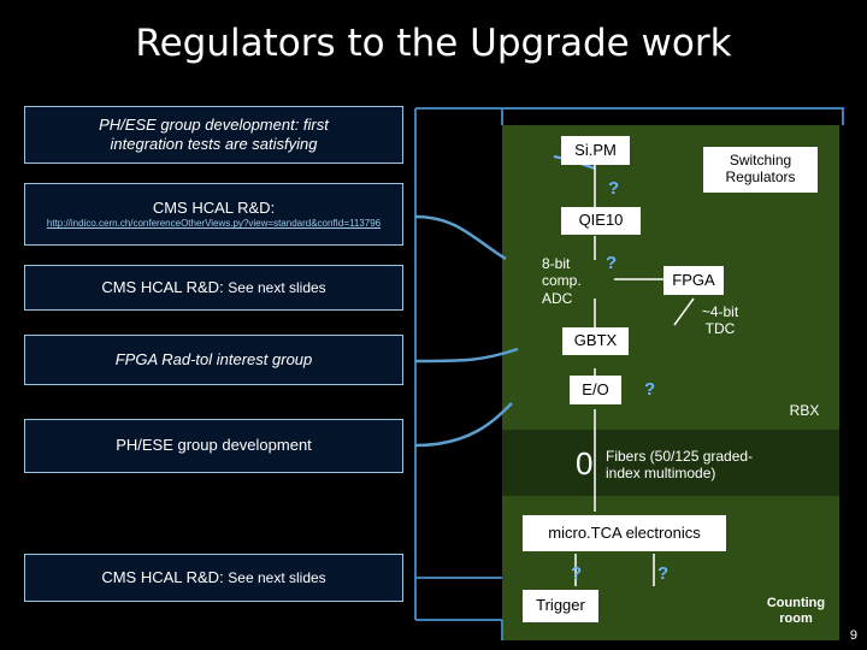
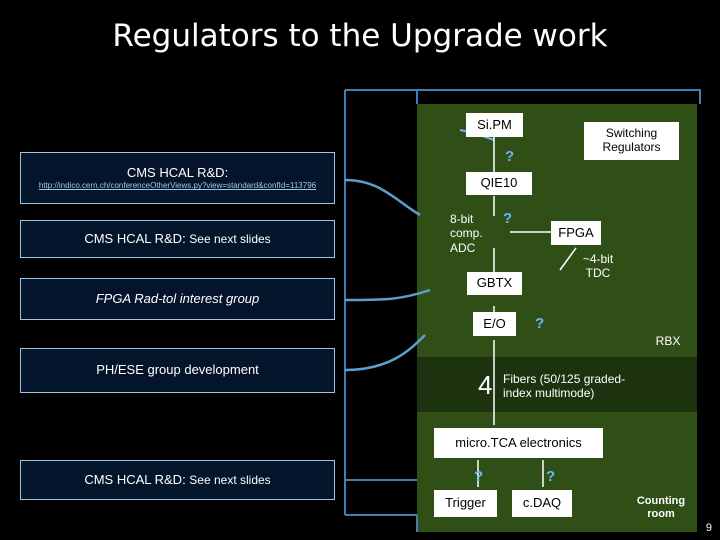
  Regulators to the Upgrade work
- PH/ESE group development: first
- integration tests are satisfying
  CMS HCAL R&D:
  http://indico.cern.ch/conferenceOtherViews.py?view=standard&confId=113796
  CMS HCAL R&D: See next slides
  FPGA Rad-tol interest group
  PH/ESE group development
  CMS HCAL R&D: See next slides
  Si.PM
  Switching
  Regulators
  QIE10
  8-bit
  comp.
  ADC
  FPGA
  ~4-bit
  TDC
  GBTX
  E/O
  RBX
- 0
+ 4
  Fibers (50/125 graded-
  index multimode)
  micro.TCA electronics
  Trigger
+ c.DAQ
  Counting
  room
  ?
  ?
  ?
  ?
  ?
  9
